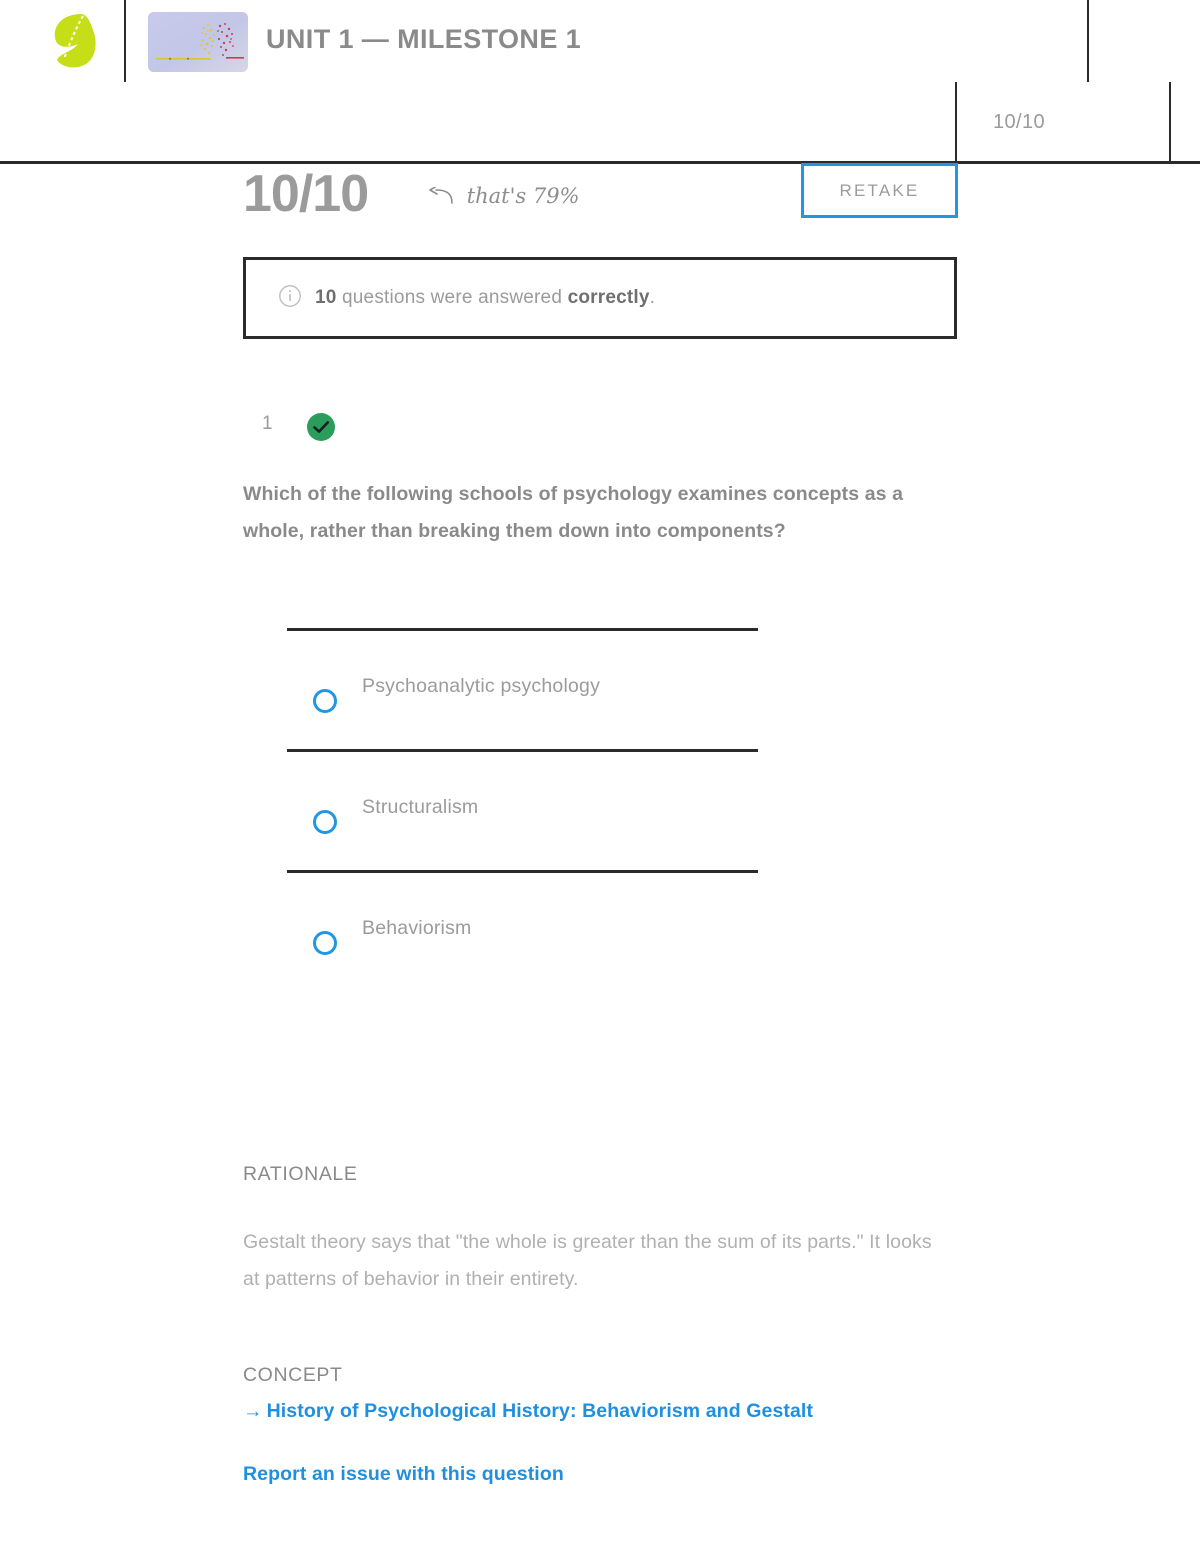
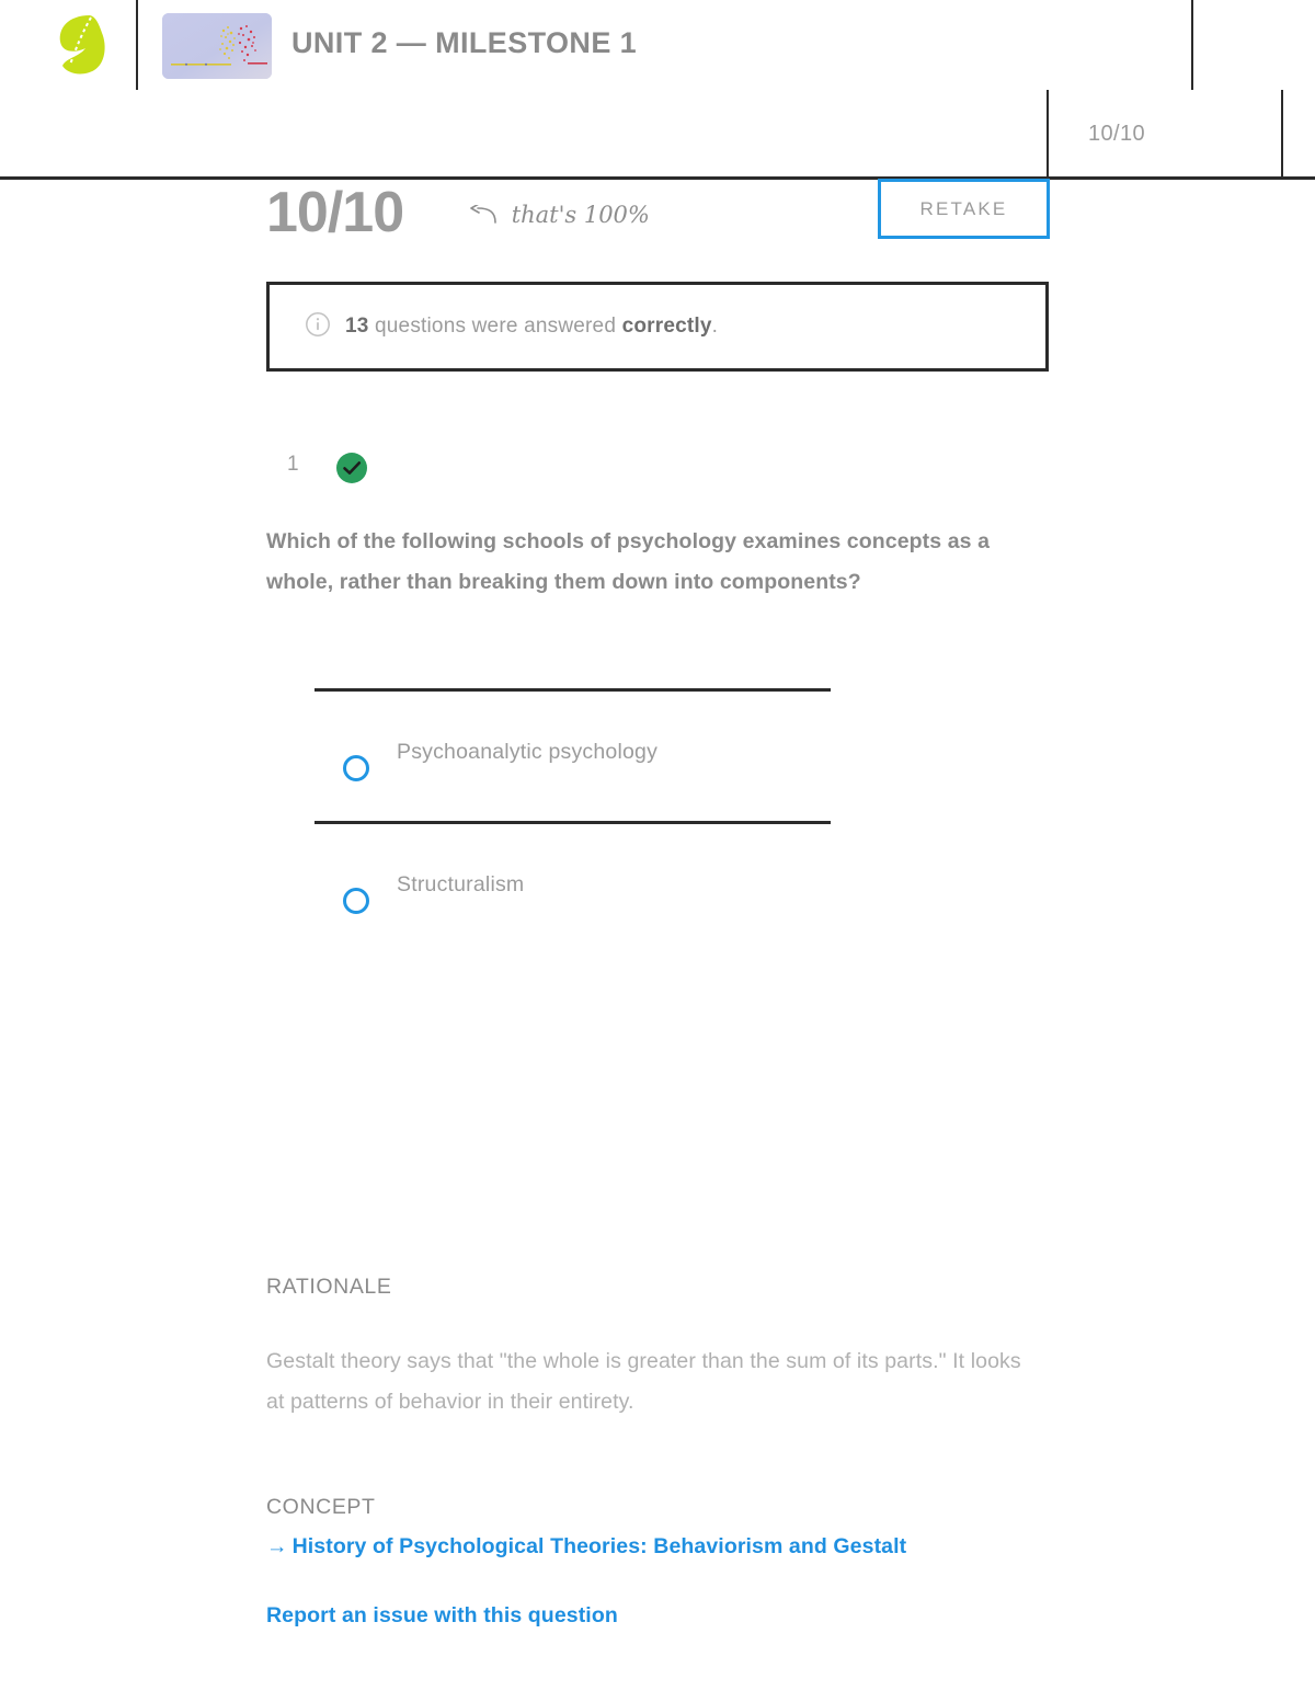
- UNIT 1 — MILESTONE 1
+ UNIT 2 — MILESTONE 1
  10/10
  10/10
- that's 79%
+ that's 100%
  RETAKE
- 10 questions were answered correctly.
+ 13 questions were answered correctly.
  1
  Which of the following schools of psychology examines concepts as a whole, rather than breaking them down into components?
  Psychoanalytic psychology
  Structuralism
- Behaviorism
  RATIONALE
  Gestalt theory says that "the whole is greater than the sum of its parts." It looks at patterns of behavior in their entirety.
  CONCEPT
- → History of Psychological History: Behaviorism and Gestalt
+ → History of Psychological Theories: Behaviorism and Gestalt
  Report an issue with this question
